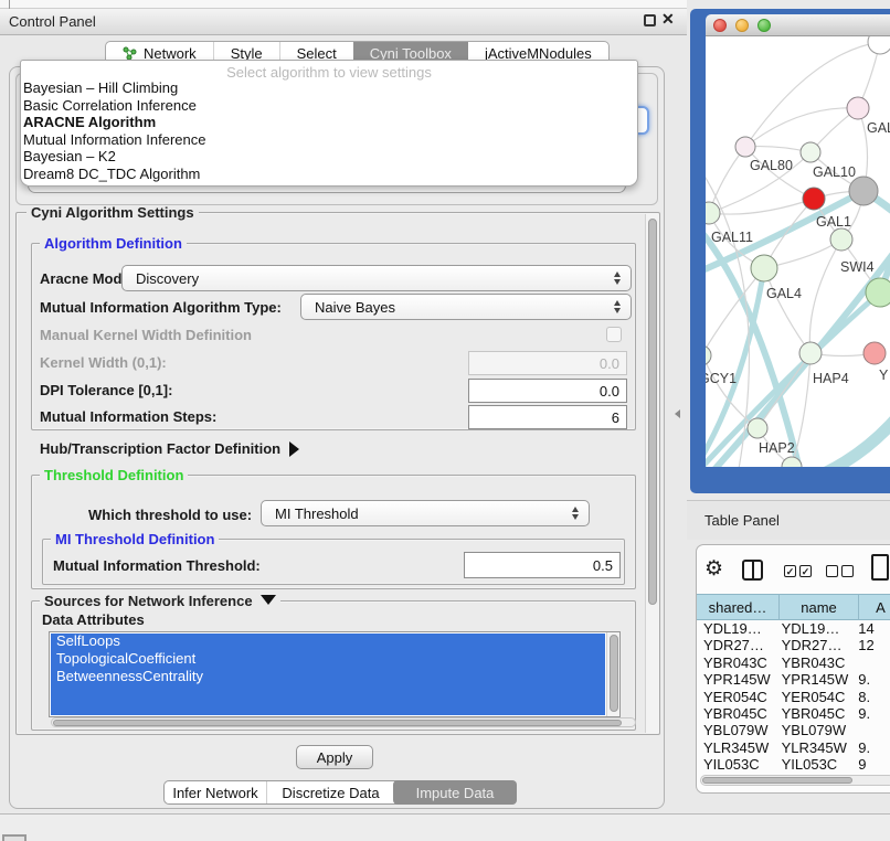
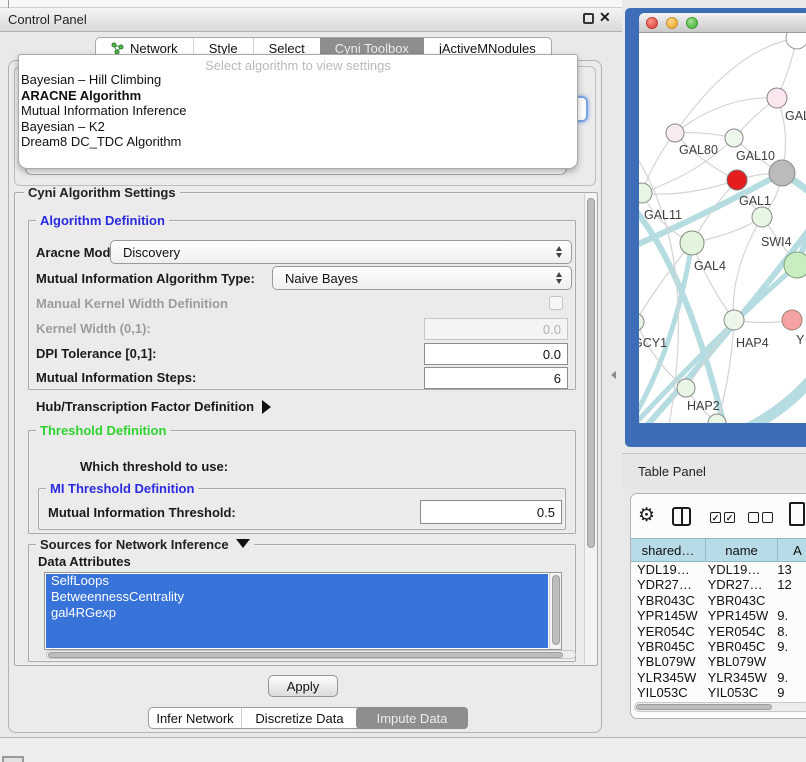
  Control Panel
  ✕
  Network
  Style
  Select
  Cyni Toolbox
  jActiveMNodules
  Select algorithm to view settings
  Bayesian – Hill Climbing
- Basic Correlation Inference
  ARACNE Algorithm
  Mutual Information Inference
  Bayesian – K2
  Dream8 DC_TDC Algorithm
  Cyni Algorithm Settings
  Algorithm Definition
  Aracne Mod
  Discovery
  Mutual Information Algorithm Type:
  Naive Bayes
  Manual Kernel Width Definition
  Kernel Width (0,1):
  0.0
  DPI Tolerance [0,1]:
  0.0
  Mutual Information Steps:
  6
  Hub/Transcription Factor Definition
  Threshold Definition
  Which threshold to use:
- MI Threshold
  MI Threshold Definition
  Mutual Information Threshold:
  0.5
  Sources for Network Inference
  Data Attributes
  SelfLoops
- TopologicalCoefficient
  BetweennessCentrality
+ gal4RGexp
  Apply
  Infer Network
  Discretize Data
  Impute Data
  GAL80
  GAL10
  GAL1
  GAL11
  GAL4
  SWI4
  CY1
  HAP4
  Y
  HAP2
  Table Panel
  ⚙
  ✓
  ✓
  shared…
  name
  A
  YDL19…
  YDL19…
- 14
+ 13
  YDR27…
  YDR27…
  12
  YBR043C
  YBR043C
  YPR145W
  YPR145W
  9.
  YER054C
  YER054C
  8.
  YBR045C
  YBR045C
  9.
  YBL079W
  YBL079W
  YLR345W
  YLR345W
  9.
  YIL053C
  YIL053C
  9
